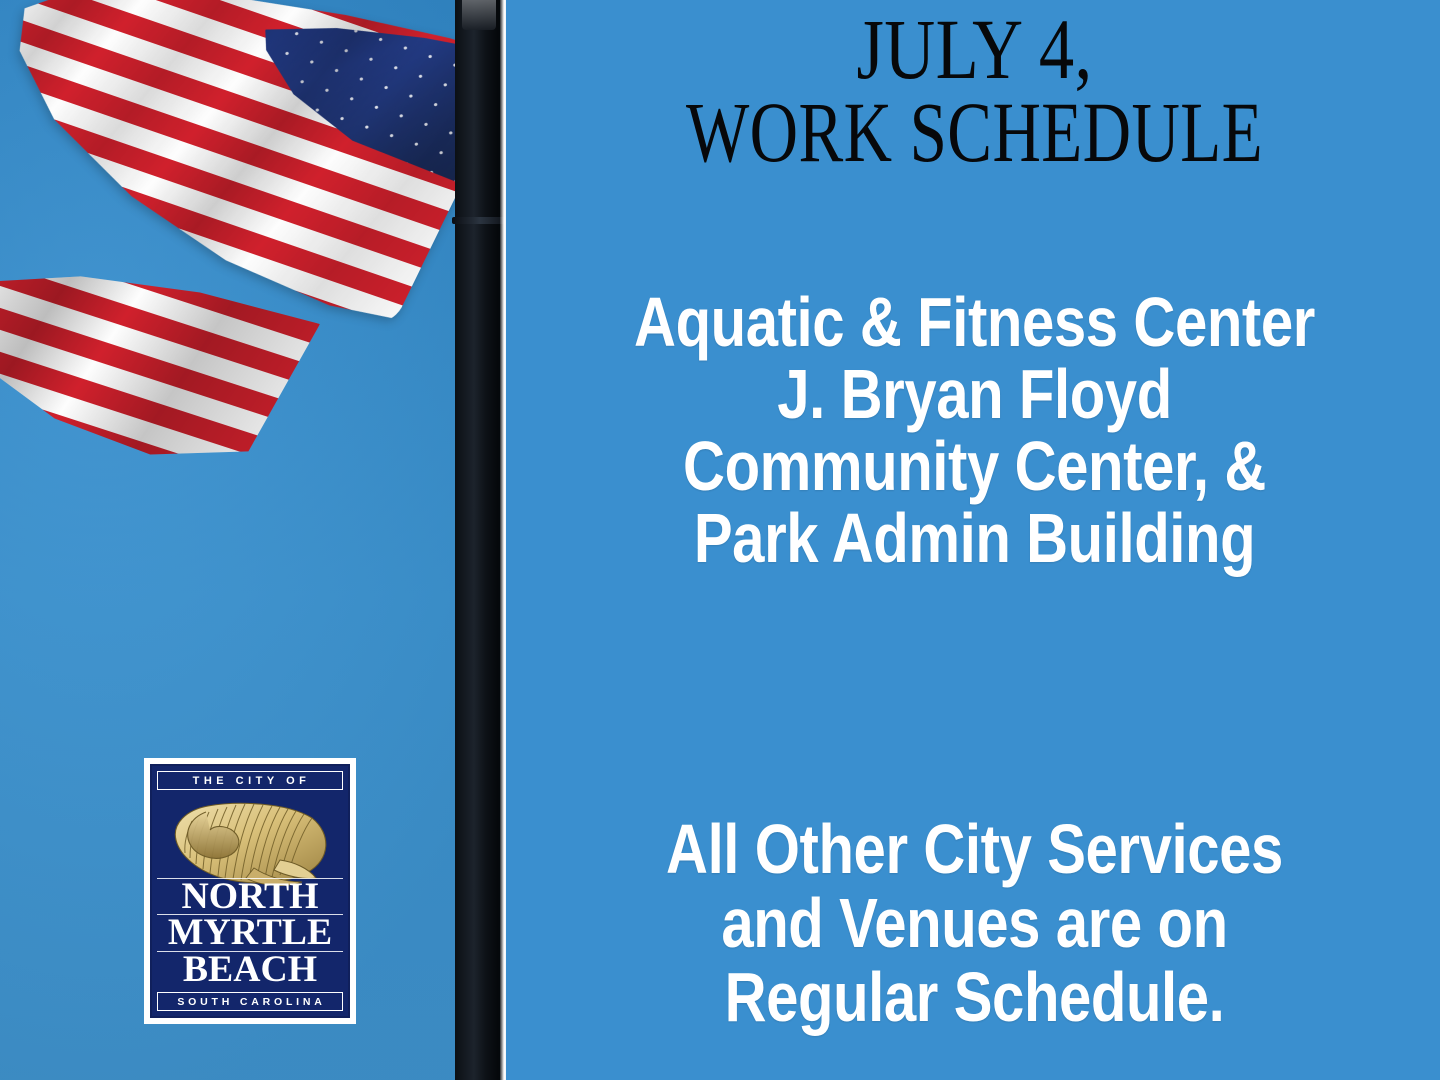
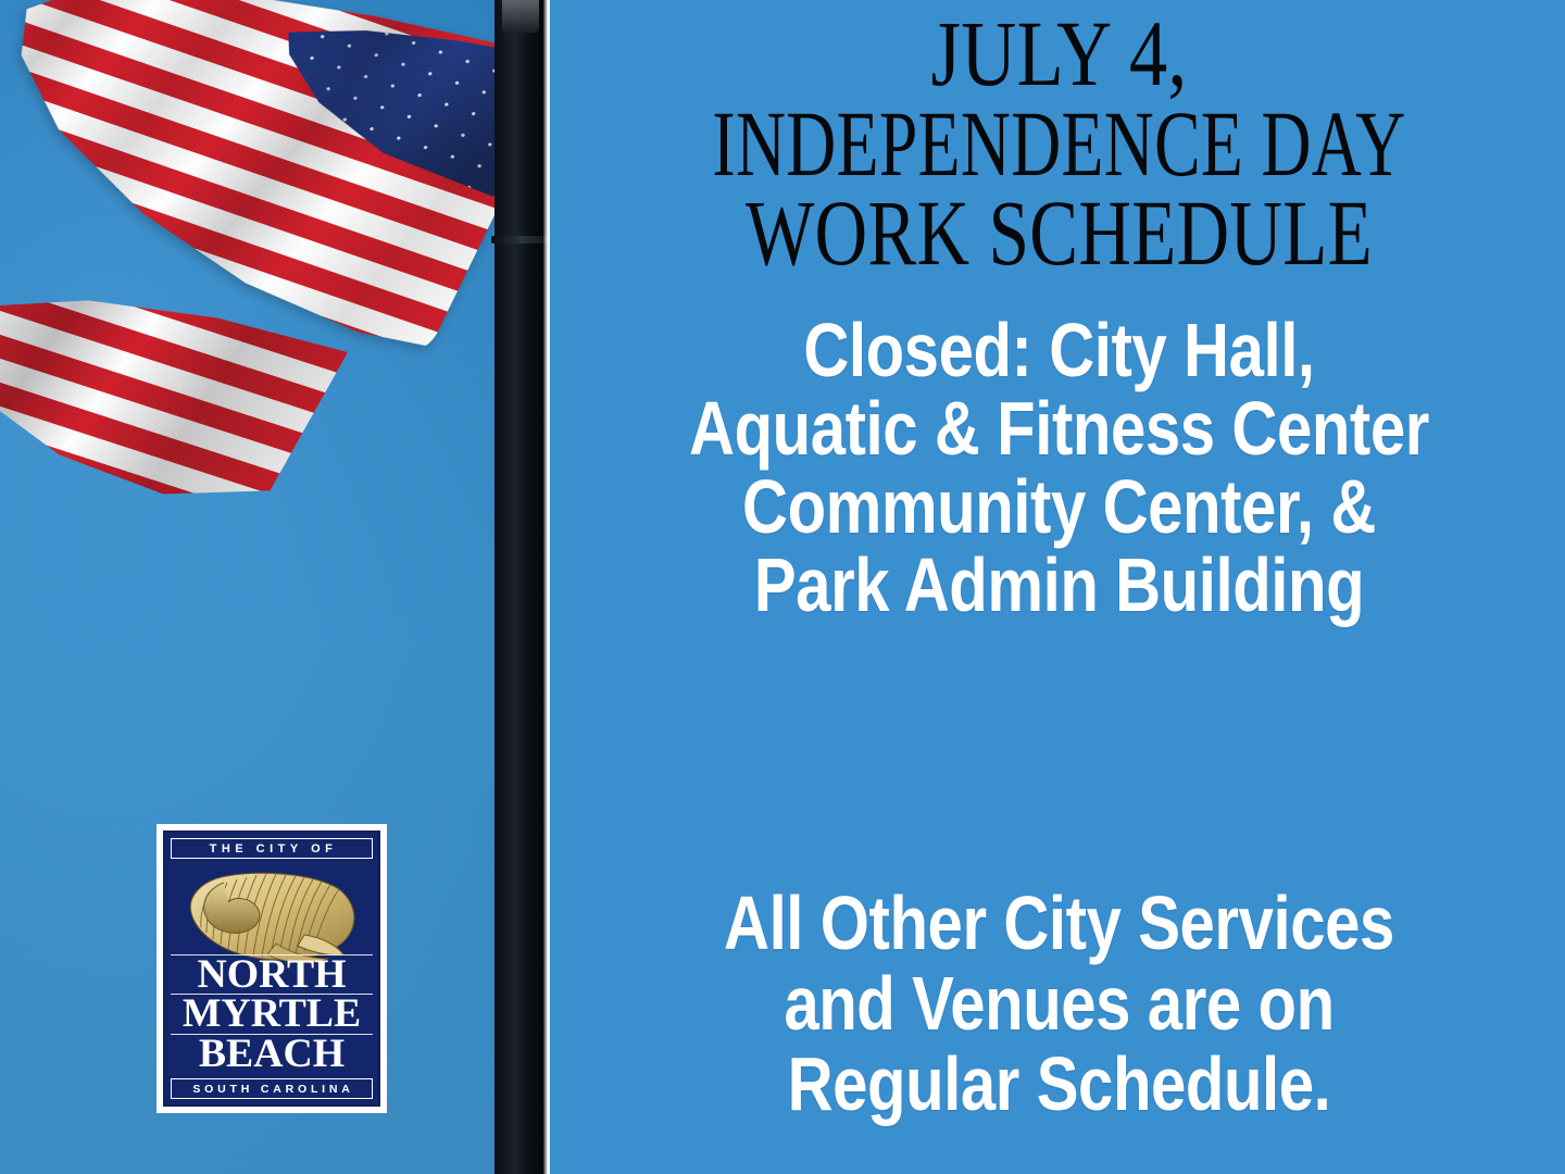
  THE CITY OF
  NORTH
  MYRTLE
  BEACH
  SOUTH CAROLINA
  JULY 4,
+ INDEPENDENCE DAY
  WORK SCHEDULE
+ Closed: City Hall,
  Aquatic & Fitness Center
- J. Bryan Floyd
  Community Center, &
  Park Admin Building
  All Other City Services
  and Venues are on
  Regular Schedule.
